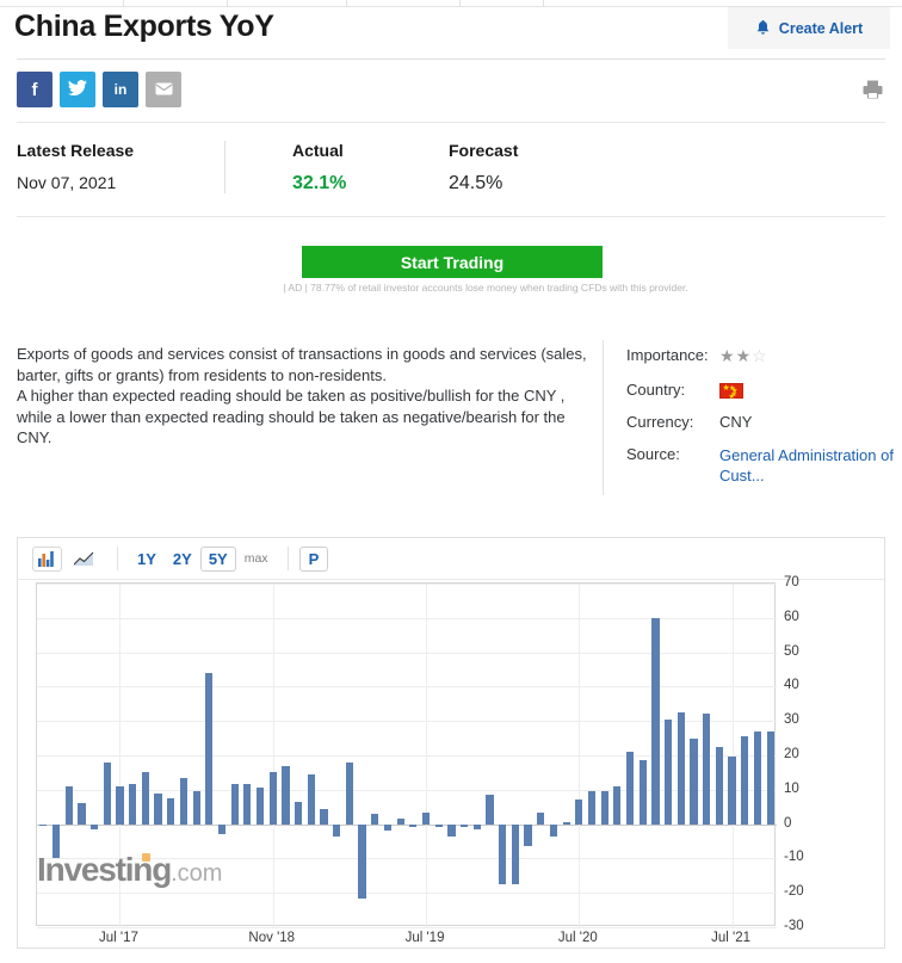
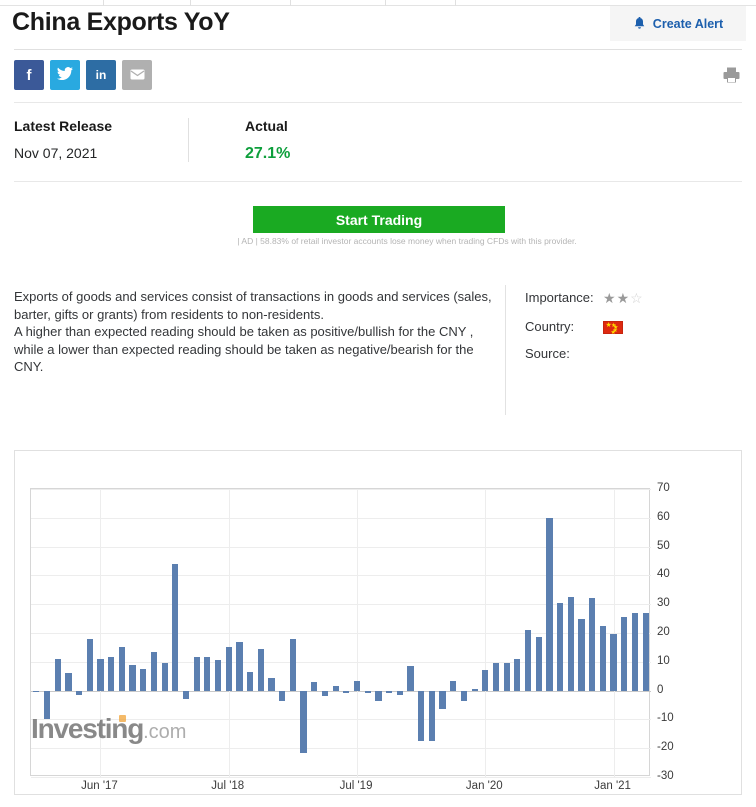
  China Exports YoY
  Create Alert
  f
  in
  Latest Release
  Nov 07, 2021
  Actual
- 32.1%
+ 27.1%
- Forecast
- 24.5%
  Start Trading
- | AD | 78.77% of retail investor accounts lose money when trading CFDs with this provider.
+ | AD | 58.83% of retail investor accounts lose money when trading CFDs with this provider.
  Exports of goods and services consist of transactions in goods and services (sales, barter, gifts or grants) from residents to non-residents.
  A higher than expected reading should be taken as positive/bullish for the CNY , while a lower than expected reading should be taken as negative/bearish for the CNY.
  Importance:
  ★
  ★
  ☆
  Country:
- Currency:
- CNY
  Source:
- General Administration of Cust...
- 1Y
- 2Y
- 5Y
- max
- P
  Investing.com
  70
  60
  50
  40
  30
  20
  10
  0
  -10
  -20
  -30
- Jul '17
+ Jun '17
- Nov '18
+ Jul '18
  Jul '19
- Jul '20
+ Jan '20
- Jul '21
+ Jan '21
